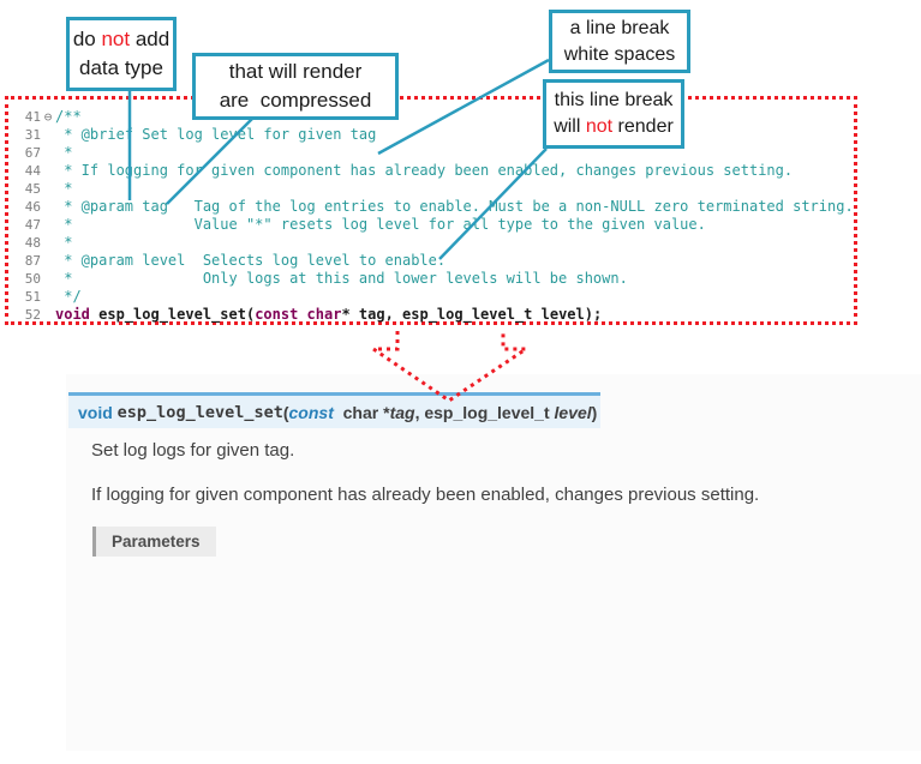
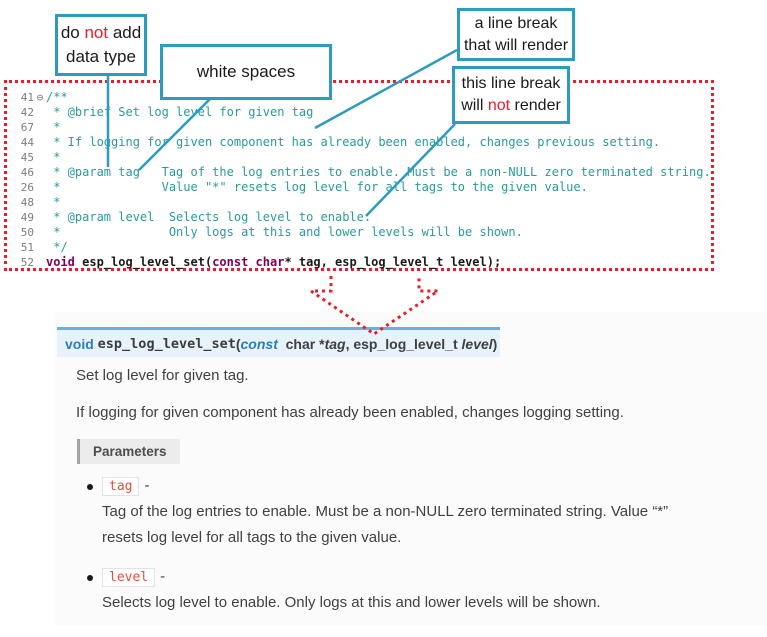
  do not add
  data type
- that will render
+ white spaces
- are compressed
  a line break
- white spaces
+ that will render
  this line break
  will not render
  41
  ⊖
  /**
- 31
+ 42
  * @brie Set log level for given tag
  67
  *
  44
  * If loging for given component has already been enabled, changes previous setting.
  45
  *
  46
  * @param tag Tag of the log entries to enable. Must be a non-NULL zero terminated string.
- 47
+ 26
- * Value "*" resets log level for all type to the given value.
+ * Value "*" resets log level for all tags to the given value.
  48
  *
- 87
+ 49
  * @param level Selects log level to enable.
  50
  * Only logs at this and lower levels will be shown.
  51
  */
  52
  void esp_log_level_set(const char* tag, esp_log_level_t level);
  void
  esp_log_level_set
  (
  const
  char
  *
  tag
  ,
  esp_log_level_t
  level
  )
- Set log logs for given tag.
+ Set log level for given tag.
- If logging for given component has already been enabled, changes previous setting.
+ If logging for given component has already been enabled, changes logging setting.
  Parameters
+ tag -
+ Tag of the log entries to enable. Must be a non-NULL zero terminated string. Value “*”
+ resets log level for all tags to the given value.
+ level -
+ Selects log level to enable. Only logs at this and lower levels will be shown.
